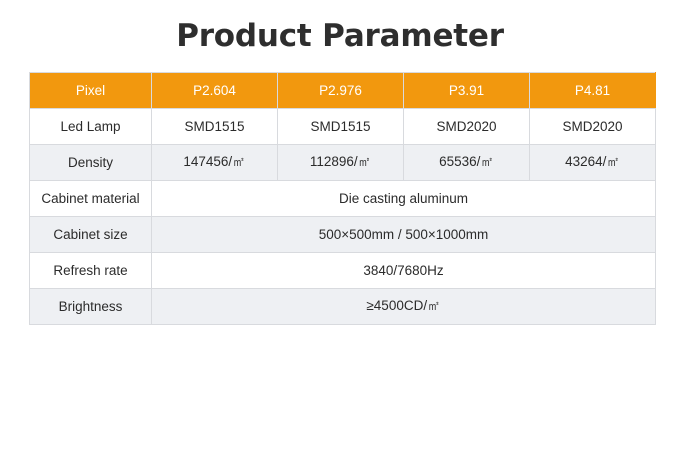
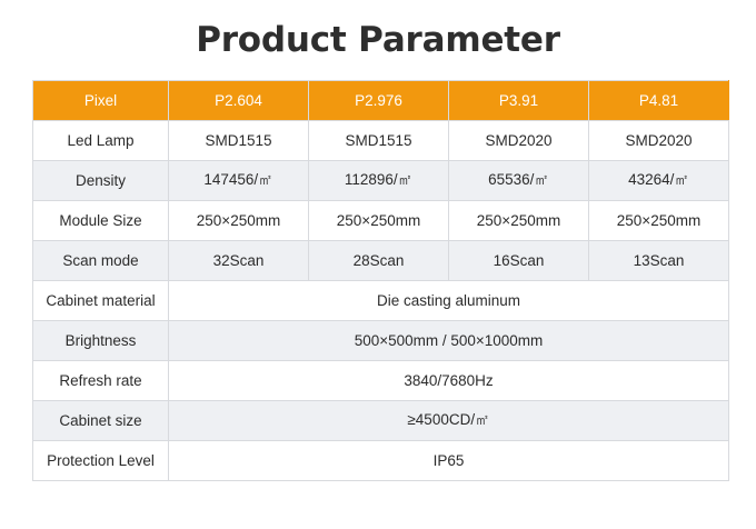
  Product Parameter
  Pixel	P2.604	P2.976	P3.91	P4.81
  Led Lamp	SMD1515	SMD1515	SMD2020	SMD2020
  Density	147456/㎡	112896/㎡	65536/㎡	43264/㎡
+ Module Size	250×250mm	250×250mm	250×250mm	250×250mm
+ Scan mode	32Scan	28Scan	16Scan	13Scan
  Cabinet material	Die casting aluminum
- Cabinet size	500×500mm / 500×1000mm
+ Brightness	500×500mm / 500×1000mm
  Refresh rate	3840/7680Hz
- Brightness	≥4500CD/㎡
+ Cabinet size	≥4500CD/㎡
+ Protection Level	IP65
